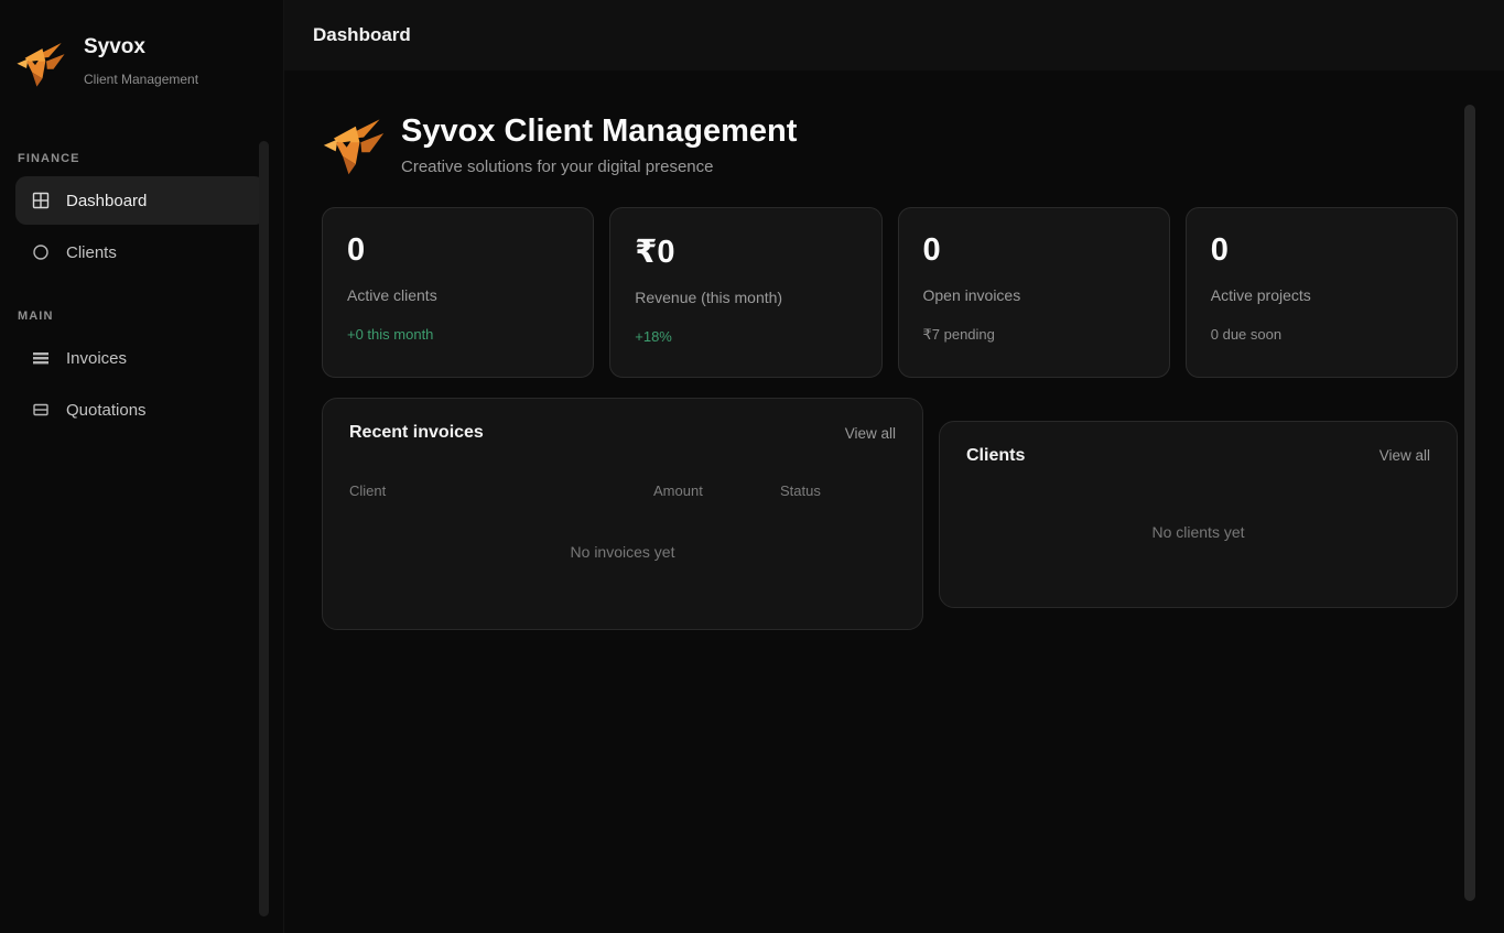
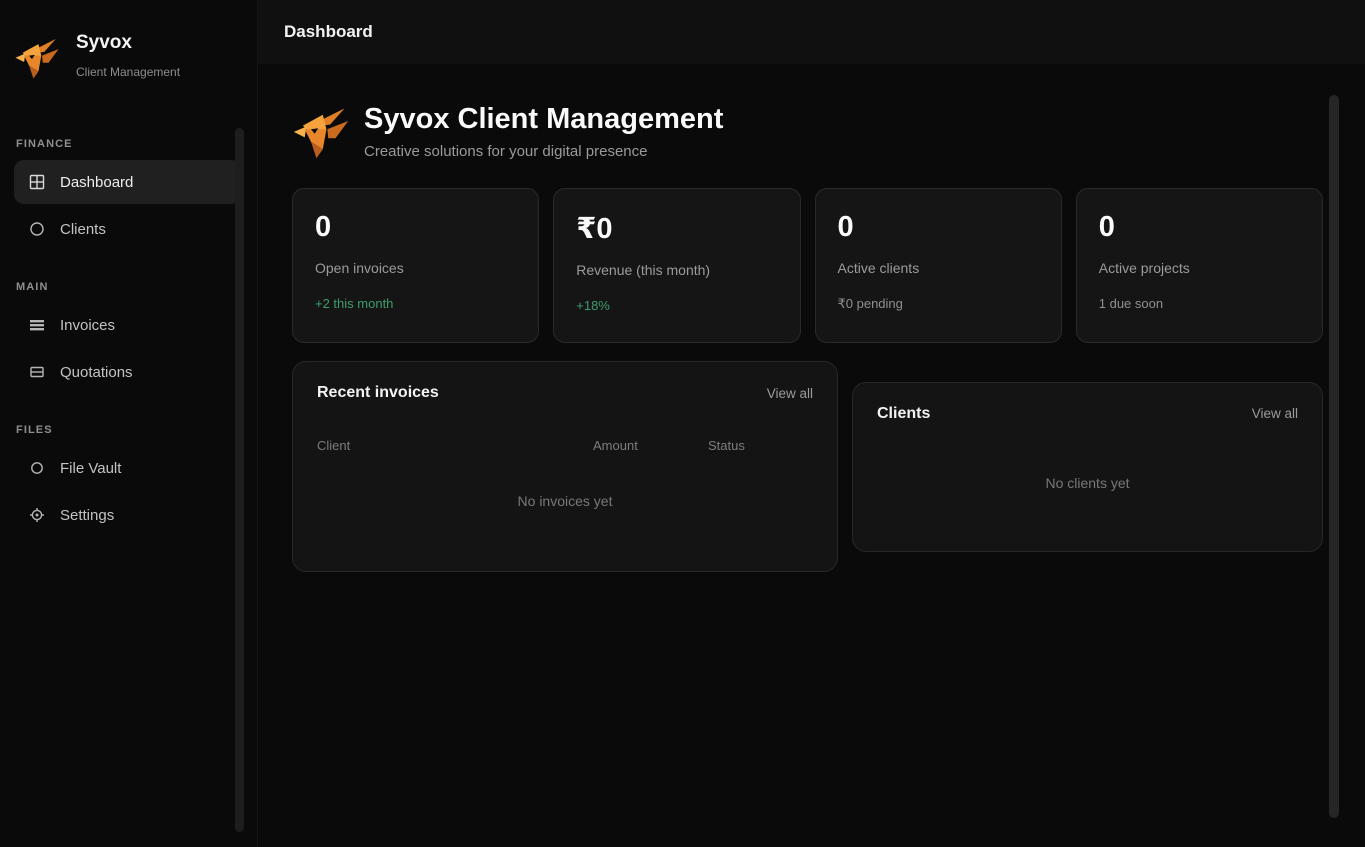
  Syvox
  Client Management
  FINANCE
  Dashboard
  Clients
  MAIN
  Invoices
  Quotations
+ FILES
+ File Vault
+ Settings
  Dashboard
  Syvox Client Management
  Creative solutions for your digital presence
  0
- Active clients
+ Open invoices
- +0 this month
+ +2 this month
  ₹0
  Revenue (this month)
  +18%
  0
- Open invoices
+ Active clients
- ₹7 pending
+ ₹0 pending
  0
  Active projects
- 0 due soon
+ 1 due soon
  Recent invoices
  View all
  Client
  Amount
  Status
  No invoices yet
  Clients
  View all
  No clients yet
